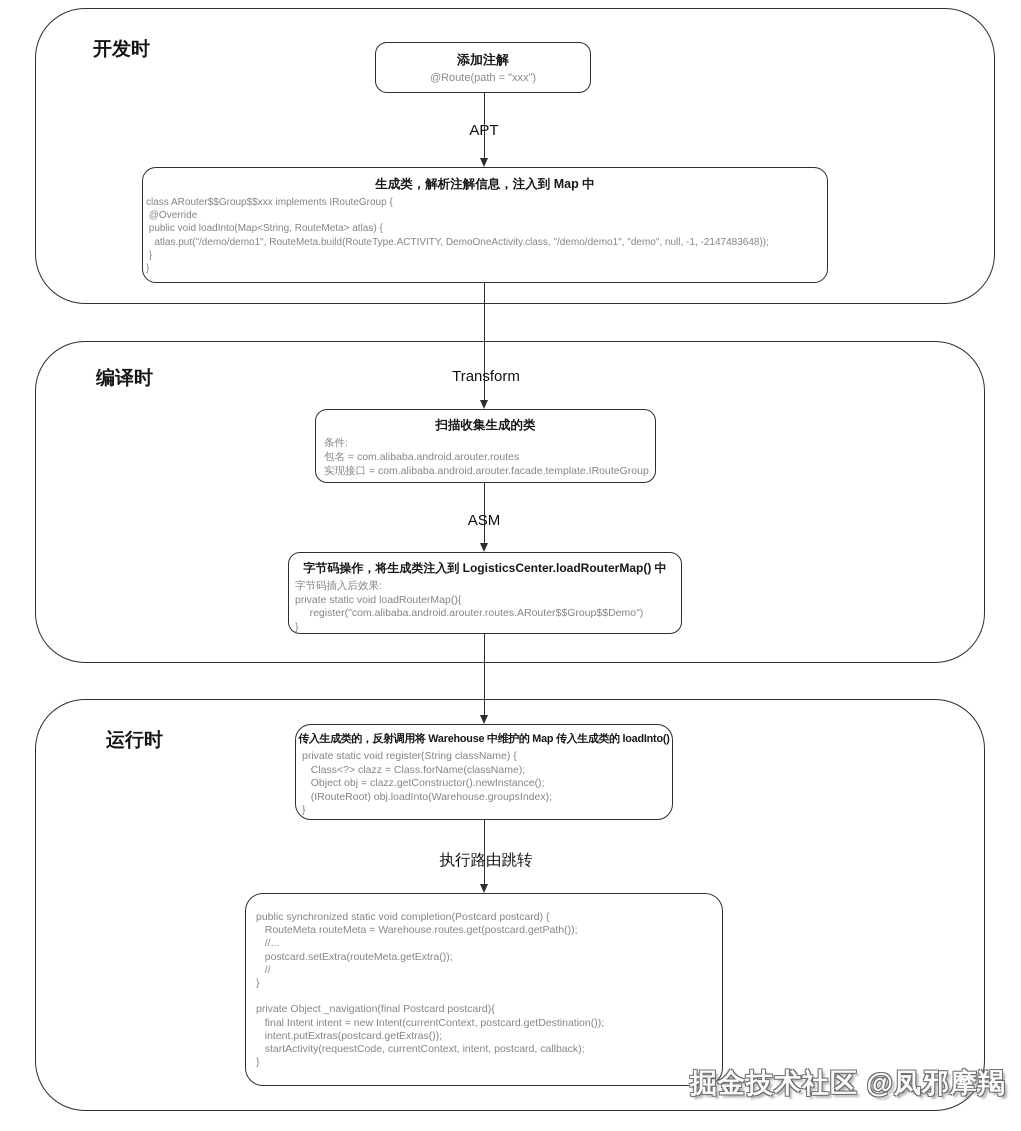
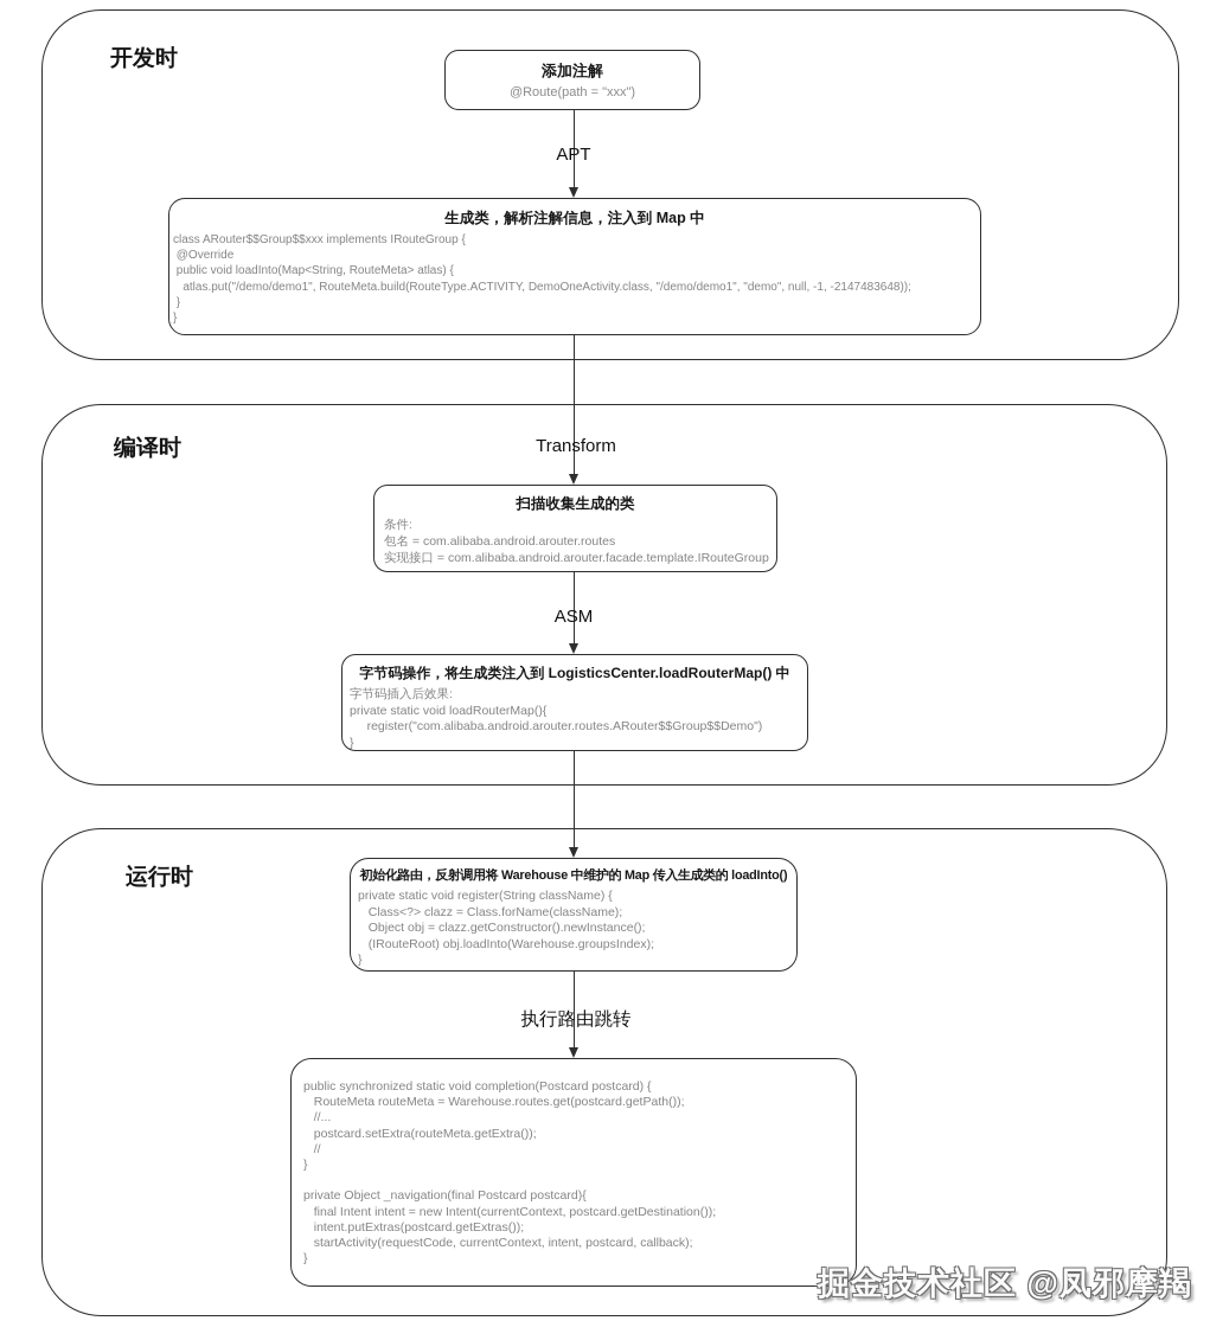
  开发时
  编译时
  运行时
  APT
  Transform
  ASM
  执行路由跳转
  添加注解
  @Route(path = "xxx")
  生成类，解析注解信息，注入到 Map 中
  class ARouter$$Group$$xxx implements IRouteGroup {
  @Override
  public void loadInto(Map<String, RouteMeta> atlas) {
  atlas.put("/demo/demo1", RouteMeta.build(RouteType.ACTIVITY, DemoOneActivity.class, "/demo/demo1", "demo", null, -1, -2147483648));
  }
  }
  扫描收集生成的类
  条件:
  包名 = com.alibaba.android.arouter.routes
  实现接口 = com.alibaba.android.arouter.facade.template.IRouteGroup
  字节码操作，将生成类注入到 LogisticsCenter.loadRouterMap() 中
  字节码插入后效果:
  private static void loadRouterMap(){
  register("com.alibaba.android.arouter.routes.ARouter$$Group$$Demo")
  }
- 传入生成类的，反射调用将 Warehouse 中维护的 Map 传入生成类的 loadInto()
+ 初始化路由，反射调用将 Warehouse 中维护的 Map 传入生成类的 loadInto()
  private static void register(String className) {
  Class<?> clazz = Class.forName(className);
  Object obj = clazz.getConstructor().newInstance();
  (IRouteRoot) obj.loadInto(Warehouse.groupsIndex);
  }
  public synchronized static void completion(Postcard postcard) {
  RouteMeta routeMeta = Warehouse.routes.get(postcard.getPath());
  //...
  postcard.setExtra(routeMeta.getExtra());
  //
  }
  private Object _navigation(final Postcard postcard){
  final Intent intent = new Intent(currentContext, postcard.getDestination());
  intent.putExtras(postcard.getExtras());
  startActivity(requestCode, currentContext, intent, postcard, callback);
  }
  掘金技术社区 @凤邪摩羯
